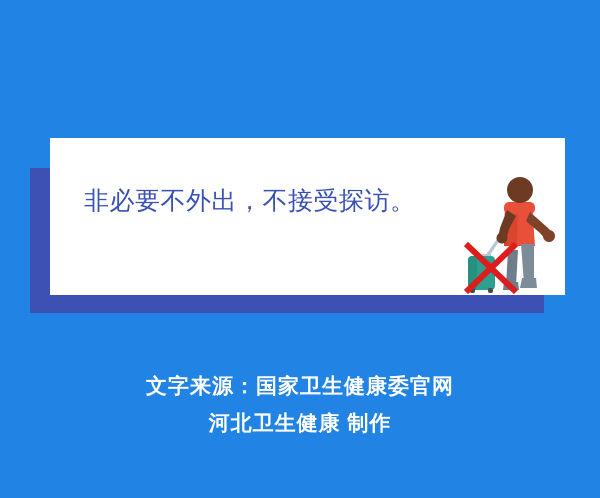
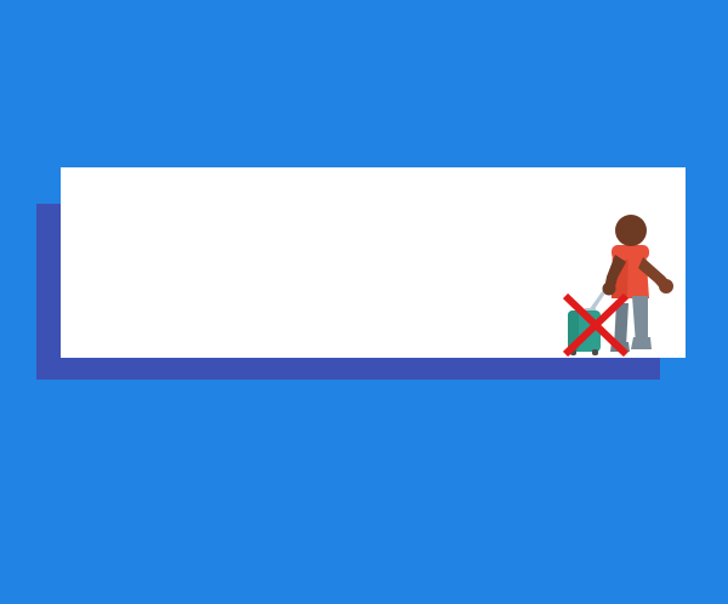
- 非必要不外出，不接受探访。
- 文字来源：国家卫生健康委官网
- 河北卫生健康 制作
